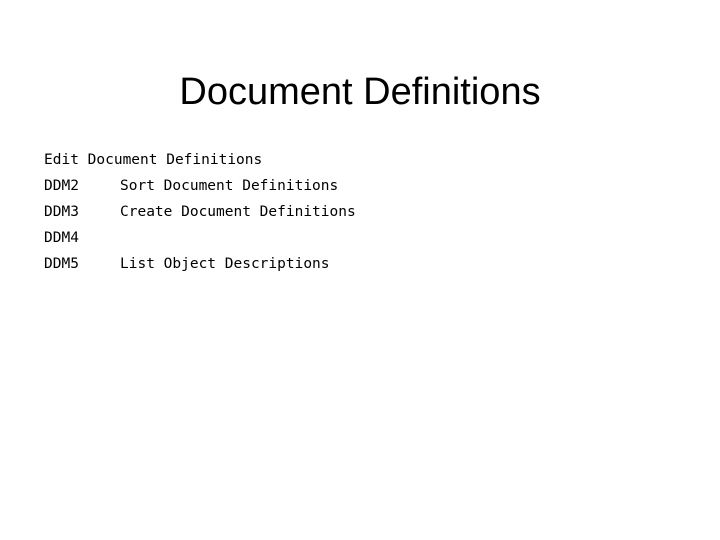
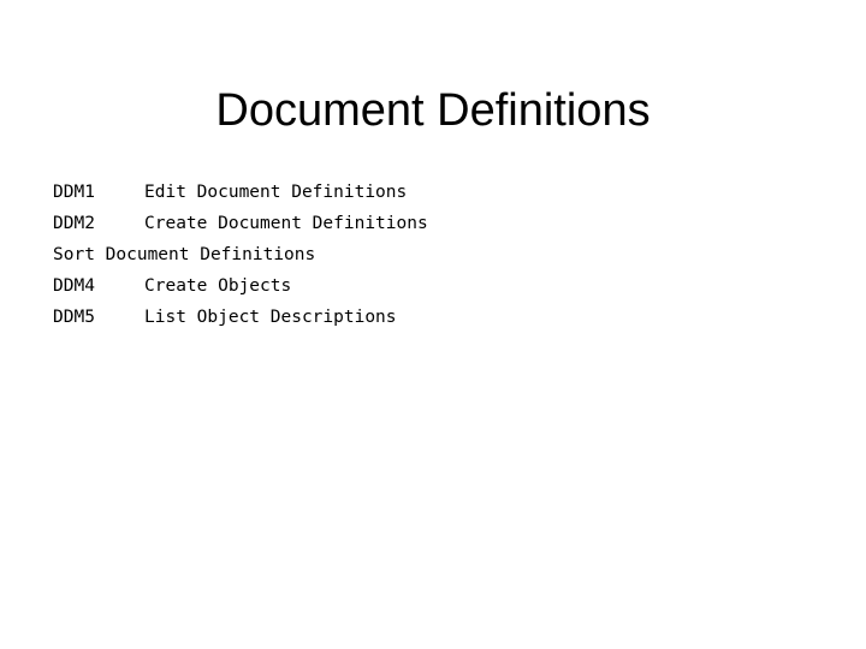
  Document Definitions
+ DDM1
  Edit Document Definitions
  DDM2
- Sort Document Definitions
+ Create Document Definitions
- DDM3
- Create Document Definitions
+ Sort Document Definitions
  DDM4
+ Create Objects
  DDM5
  List Object Descriptions
